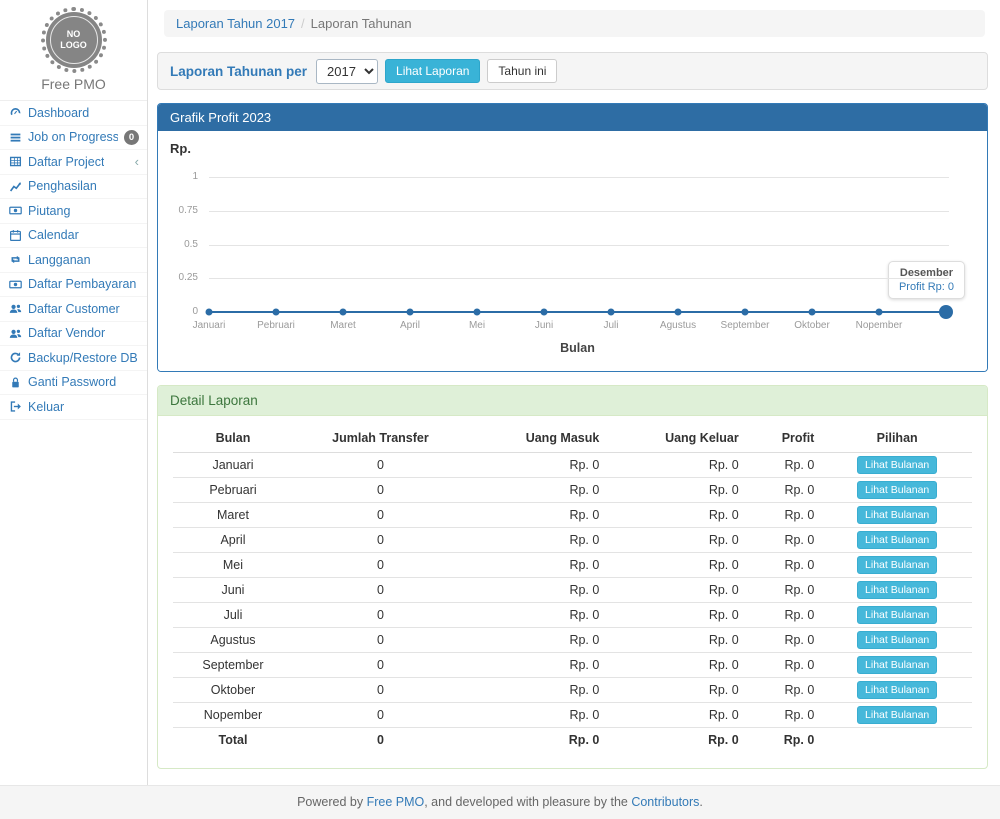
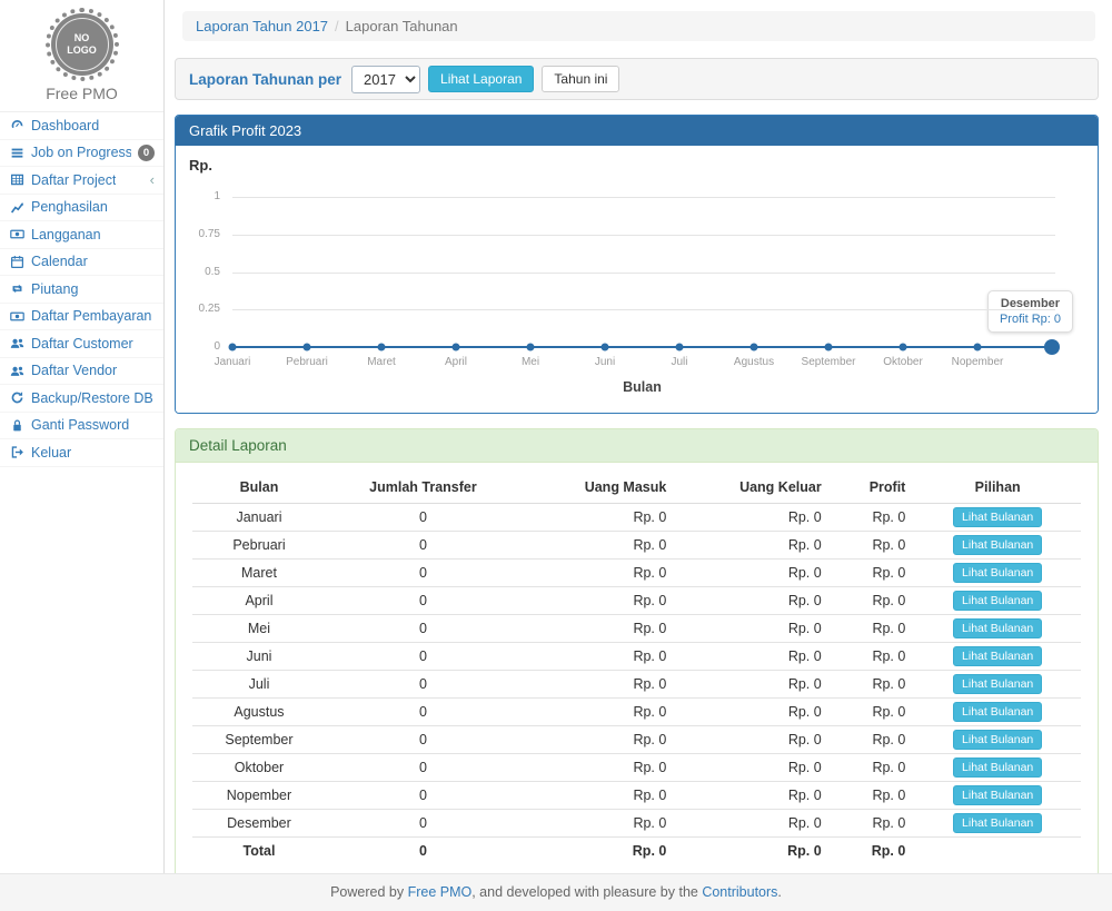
  NO
  LOGO
  Free PMO
  Dashboard
  Job on Progress
  0
  Daftar Project
  ‹
  Penghasilan
- Piutang
+ Langganan
  Calendar
- Langganan
+ Piutang
  Daftar Pembayaran
  Daftar Customer
  Daftar Vendor
  Backup/Restore DB
  Ganti Password
  Keluar
  Laporan Tahun 2017 / Laporan Tahunan
  Laporan Tahunan per
  2017
  Lihat Laporan
  Tahun ini
  Grafik Profit 2023
  Rp.
  Desember
  Profit Rp: 0
  1
  0.75
  0.5
  0.25
  0
  Januari
  Pebruari
  Maret
  April
  Mei
  Juni
  Juli
  Agustus
  September
  Oktober
  Nopember
  Bulan
  Detail Laporan
  Bulan	Jumlah Transfer	Uang Masuk	Uang Keluar	Profit	Pilihan
  Januari	0	Rp. 0	Rp. 0	Rp. 0	Lihat Bulanan
  Pebruari	0	Rp. 0	Rp. 0	Rp. 0	Lihat Bulanan
  Maret	0	Rp. 0	Rp. 0	Rp. 0	Lihat Bulanan
  April	0	Rp. 0	Rp. 0	Rp. 0	Lihat Bulanan
  Mei	0	Rp. 0	Rp. 0	Rp. 0	Lihat Bulanan
  Juni	0	Rp. 0	Rp. 0	Rp. 0	Lihat Bulanan
  Juli	0	Rp. 0	Rp. 0	Rp. 0	Lihat Bulanan
  Agustus	0	Rp. 0	Rp. 0	Rp. 0	Lihat Bulanan
  September	0	Rp. 0	Rp. 0	Rp. 0	Lihat Bulanan
  Oktober	0	Rp. 0	Rp. 0	Rp. 0	Lihat Bulanan
  Nopember	0	Rp. 0	Rp. 0	Rp. 0	Lihat Bulanan
+ Desember	0	Rp. 0	Rp. 0	Rp. 0	Lihat Bulanan
  Total	0	Rp. 0	Rp. 0	Rp. 0
  Powered by Free PMO, and developed with pleasure by the Contributors.
